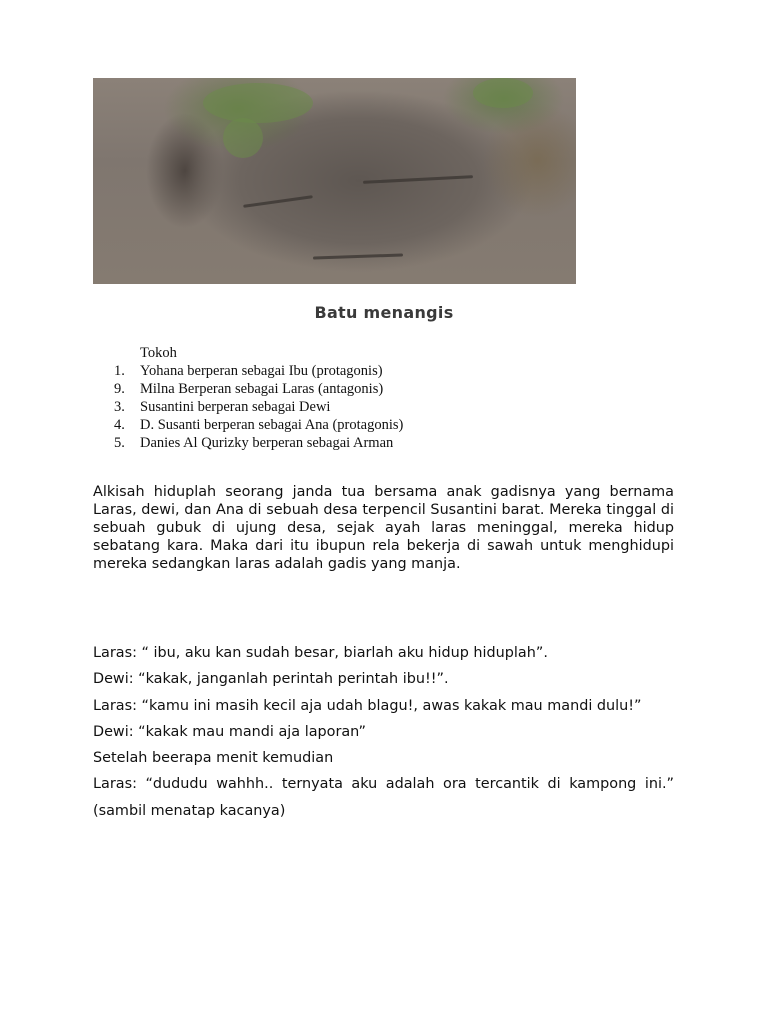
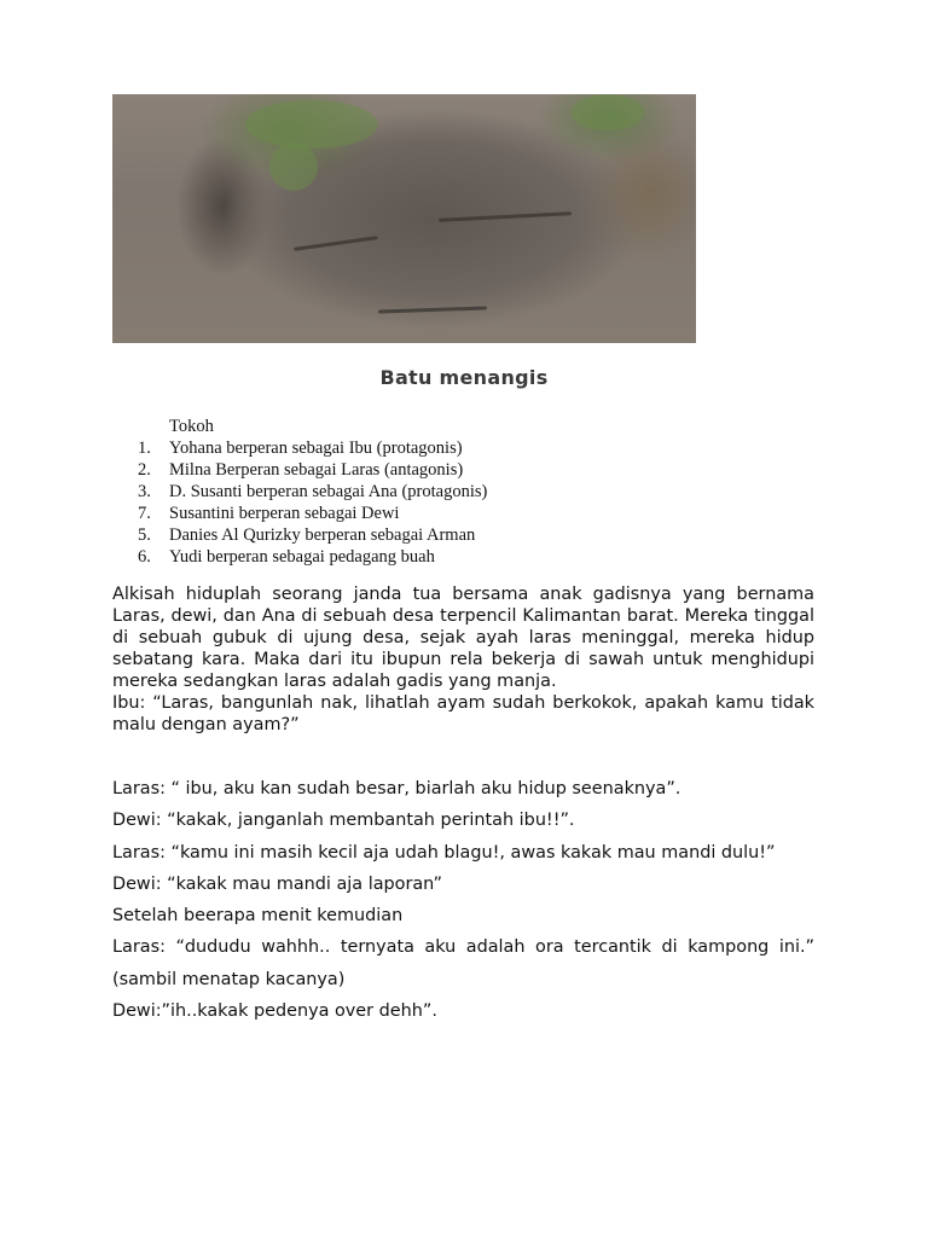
  Batu menangis
  Tokoh
  1.
  Yohana berperan sebagai Ibu (protagonis)
- 9.
+ 2.
  Milna Berperan sebagai Laras (antagonis)
  3.
- Susantini berperan sebagai Dewi
+ D. Susanti berperan sebagai Ana (protagonis)
- 4.
+ 7.
- D. Susanti berperan sebagai Ana (protagonis)
+ Susantini berperan sebagai Dewi
  5.
  Danies Al Qurizky berperan sebagai Arman
+ 6.
+ Yudi berperan sebagai pedagang buah
- Alkisah hiduplah seorang janda tua bersama anak gadisnya yang bernama Laras, dewi, dan Ana di sebuah desa terpencil Susantini barat. Mereka tinggal di sebuah gubuk di ujung desa, sejak ayah laras meninggal, mereka hidup sebatang kara. Maka dari itu ibupun rela bekerja di sawah untuk menghidupi mereka sedangkan laras adalah gadis yang manja.
+ Alkisah hiduplah seorang janda tua bersama anak gadisnya yang bernama Laras, dewi, dan Ana di sebuah desa terpencil Kalimantan barat. Mereka tinggal di sebuah gubuk di ujung desa, sejak ayah laras meninggal, mereka hidup sebatang kara. Maka dari itu ibupun rela bekerja di sawah untuk menghidupi mereka sedangkan laras adalah gadis yang manja.
+ Ibu: “Laras, bangunlah nak, lihatlah ayam sudah berkokok, apakah kamu tidak malu dengan ayam?”
- Laras: “ ibu, aku kan sudah besar, biarlah aku hidup hiduplah”.
+ Laras: “ ibu, aku kan sudah besar, biarlah aku hidup seenaknya”.
- Dewi: “kakak, janganlah perintah perintah ibu!!”.
+ Dewi: “kakak, janganlah membantah perintah ibu!!”.
  Laras: “kamu ini masih kecil aja udah blagu!, awas kakak mau mandi dulu!”
  Dewi: “kakak mau mandi aja laporan”
  Setelah beerapa menit kemudian
  Laras: “dududu wahhh.. ternyata aku adalah ora tercantik di kampong ini.” (sambil menatap kacanya)
+ Dewi:”ih..kakak pedenya over dehh”.
